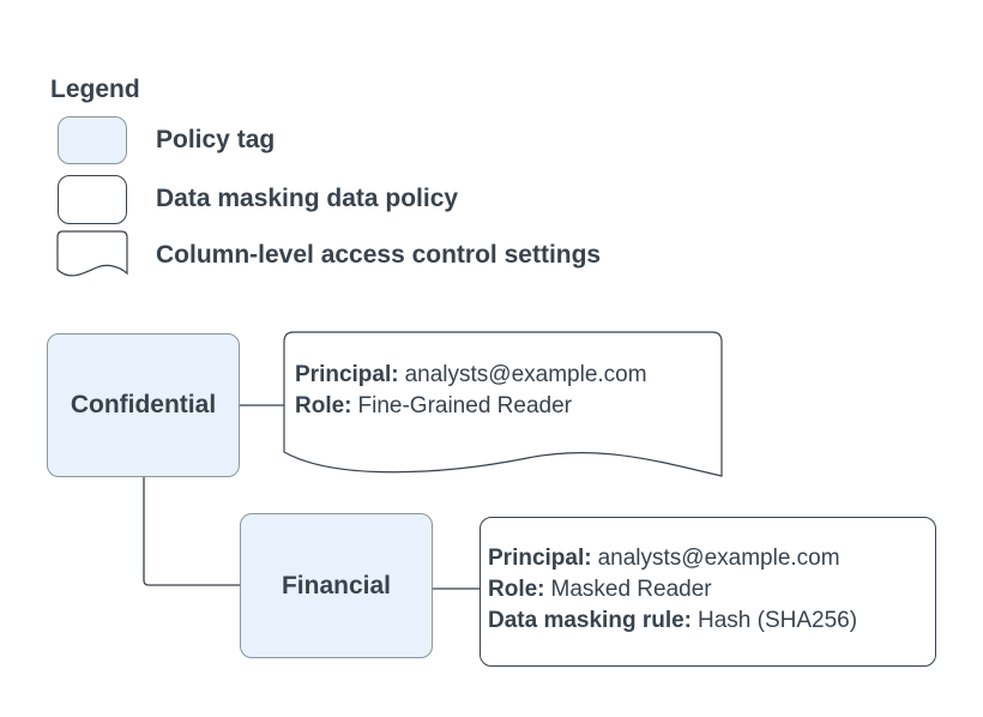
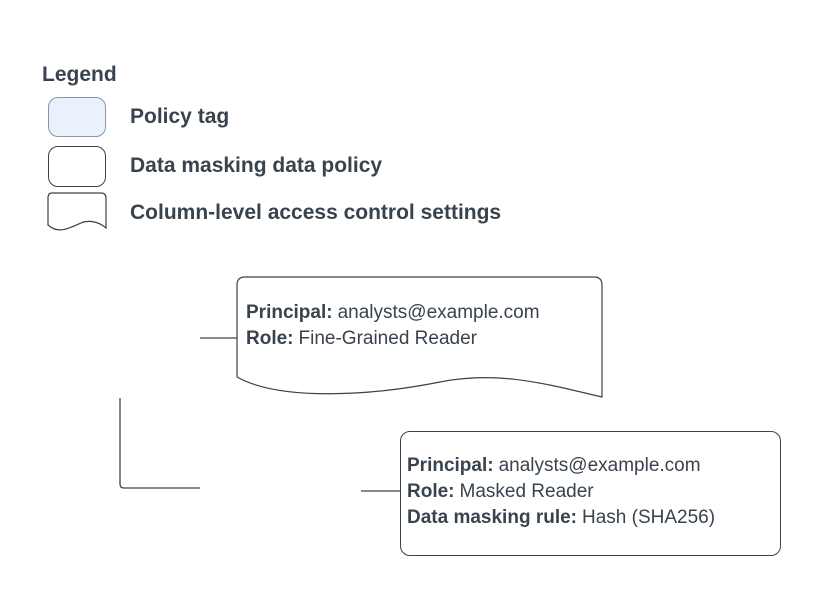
  Legend
  Policy tag
  Data masking data policy
  Column-level access control settings
- Confidential
- Financial
  Principal: analysts@example.com
  Role: Fine-Grained Reader
  Principal: analysts@example.com
  Role: Masked Reader
  Data masking rule: Hash (SHA256)
